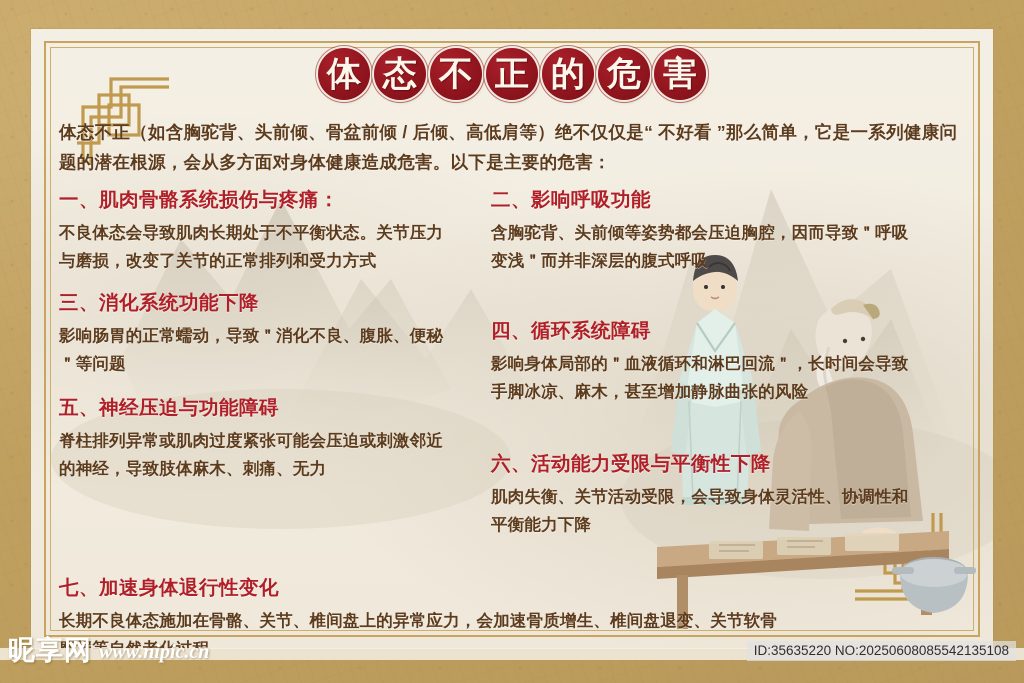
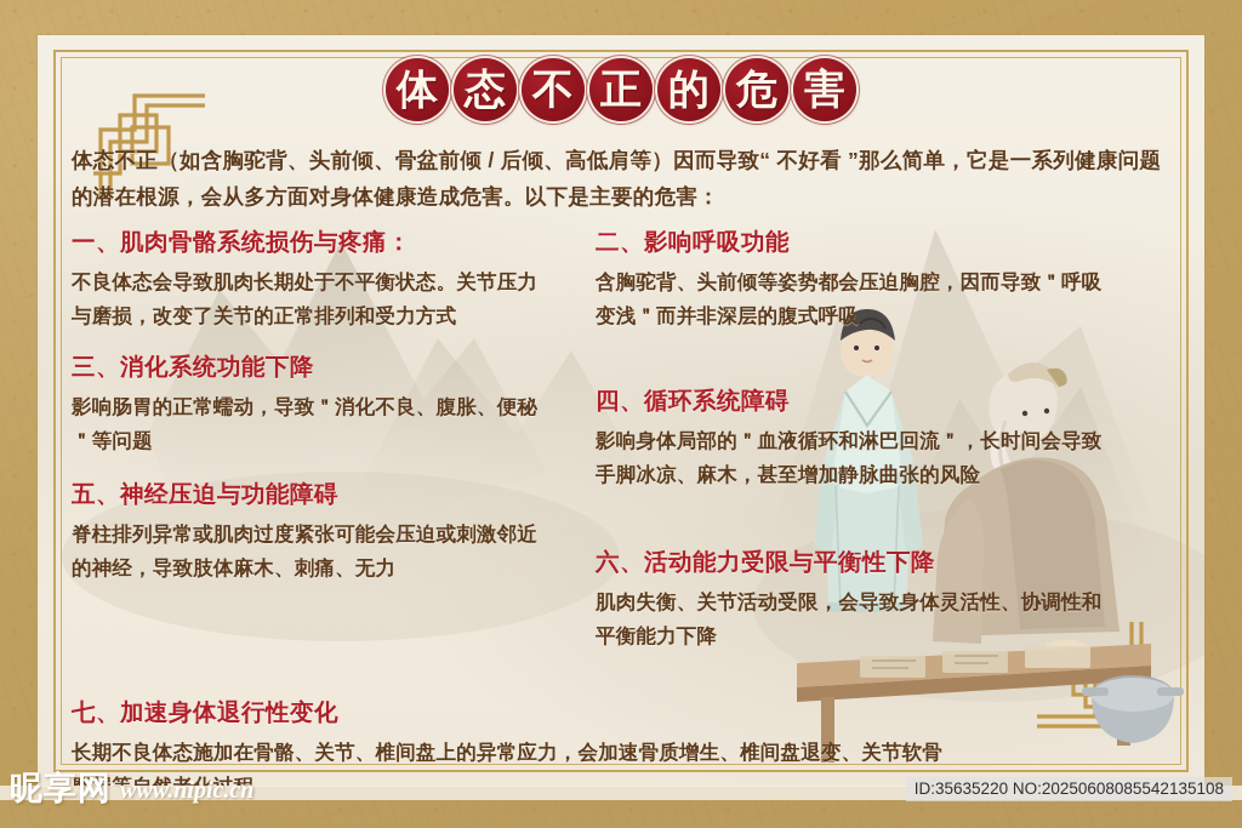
  体
  态
  不
  正
  的
  危
  害
- 体态不正（如含胸驼背、头前倾、骨盆前倾 / 后倾、高低肩等）绝不仅仅是“ 不好看 ”那么简单，它是一系列健康问题的潜在根源，会从多方面对身体健康造成危害。以下是主要的危害：
+ 体态不正（如含胸驼背、头前倾、骨盆前倾 / 后倾、高低肩等）因而导致“ 不好看 ”那么简单，它是一系列健康问题的潜在根源，会从多方面对身体健康造成危害。以下是主要的危害：
  一、肌肉骨骼系统损伤与疼痛：
  不良体态会导致肌肉长期处于不平衡状态。关节压力与磨损，改变了关节的正常排列和受力方式
  三、消化系统功能下降
  影响肠胃的正常蠕动，导致＂消化不良、腹胀、便秘＂等问题
  五、神经压迫与功能障碍
  脊柱排列异常或肌肉过度紧张可能会压迫或刺激邻近的神经，导致肢体麻木、刺痛、无力
  二、影响呼吸功能
  含胸驼背、头前倾等姿势都会压迫胸腔，因而导致＂呼吸变浅＂而并非深层的腹式呼吸
  四、循环系统障碍
  影响身体局部的＂血液循环和淋巴回流＂，长时间会导致手脚冰凉、麻木，甚至增加静脉曲张的风险
  六、活动能力受限与平衡性下降
  肌肉失衡、关节活动受限，会导致身体灵活性、协调性和平衡能力下降
  七、加速身体退行性变化
  长期不良体态施加在骨骼、关节、椎间盘上的异常应力，会加速骨质增生、椎间盘退变、关节软骨
  昵享网
  www.nipic.cn
  ID:35635220 NO:20250608085542135108
